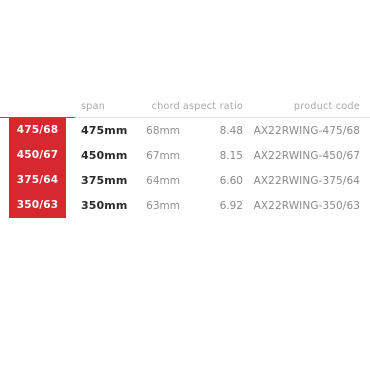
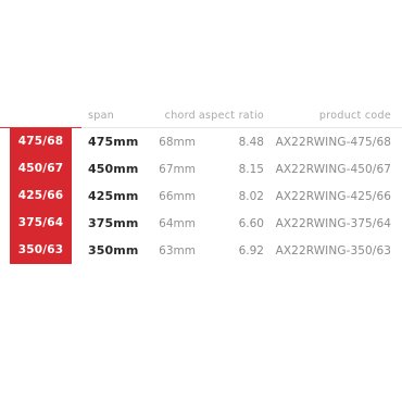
  	span	chord	aspect ratio	product code
  475/68	475mm	68mm	8.48	AX22RWING-475/68
  450/67	450mm	67mm	8.15	AX22RWING-450/67
+ 425/66	425mm	66mm	8.02	AX22RWING-425/66
  375/64	375mm	64mm	6.60	AX22RWING-375/64
  350/63	350mm	63mm	6.92	AX22RWING-350/63
